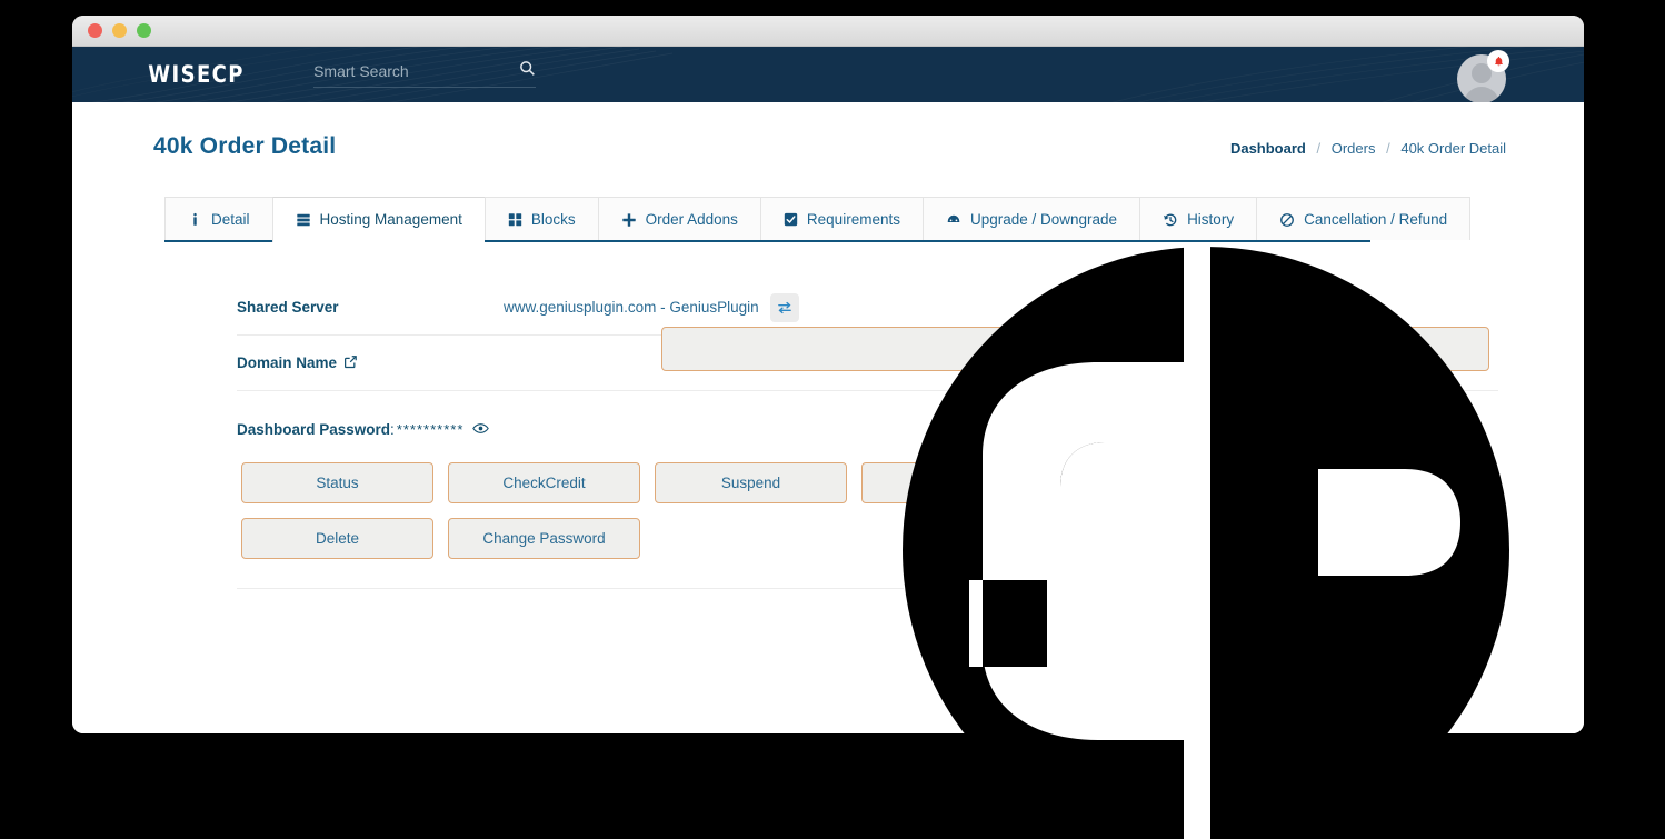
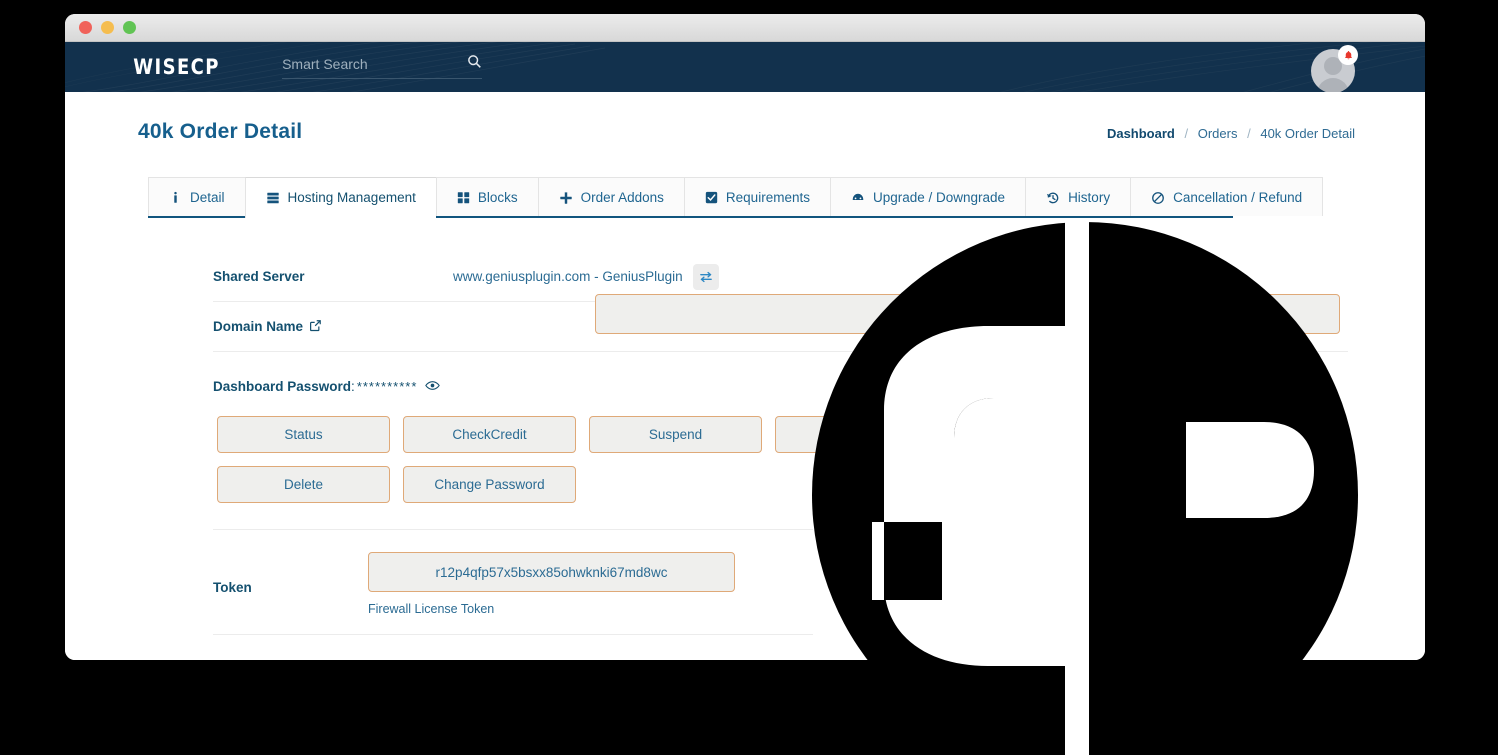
  WISECP
  Smart Search
  40k Order Detail
  Dashboard / Orders / 40k Order Detail
  Detail
  Hosting Management
  Blocks
  Order Addons
  Requirements
  Upgrade / Downgrade
  History
  Cancellation / Refund
  Shared Server
  www.geniusplugin.com - GeniusPlugin
  Domain Name
  Dashboard Password
  :
  **********
  Status
  CheckCredit
  Suspend
  Delete
  Change Password
+ Token
+ r12p4qfp57x5bsxx85ohwknki67md8wc
+ Firewall License Token
